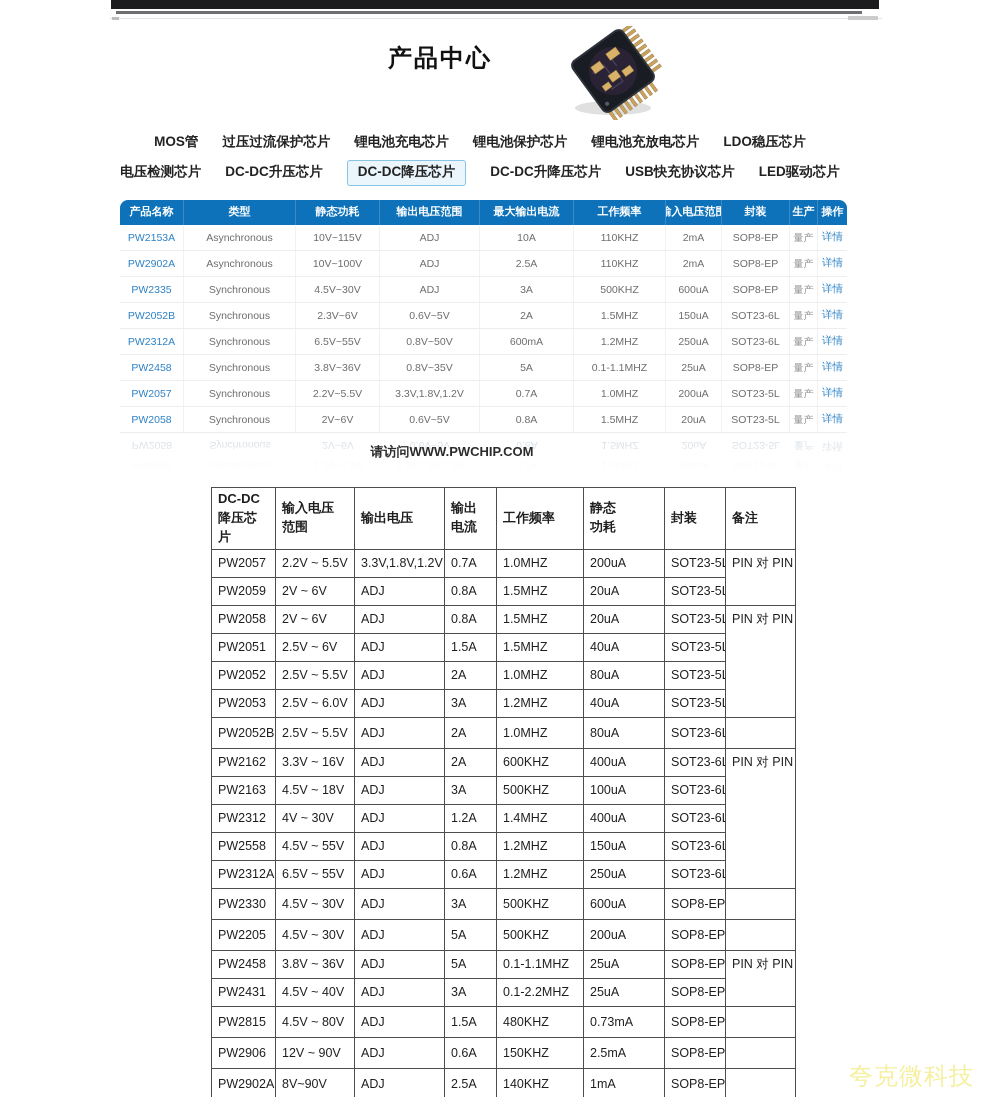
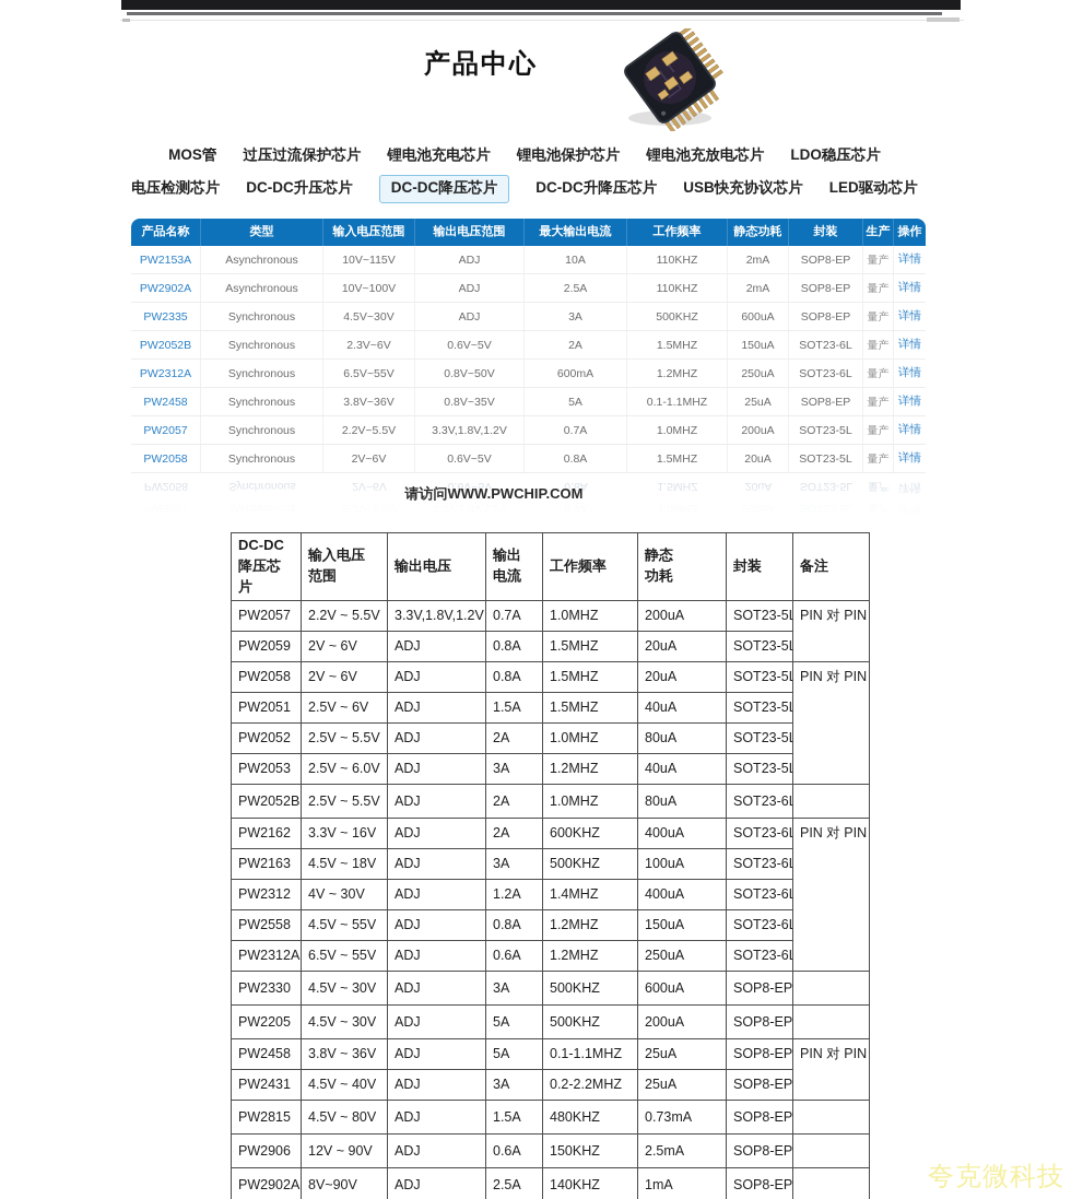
  产品中心
  MOS管
  过压过流保护芯片
  锂电池充电芯片
  锂电池保护芯片
  锂电池充放电芯片
  LDO稳压芯片
  电压检测芯片
  DC-DC升压芯片
  DC-DC降压芯片
  DC-DC升降压芯片
  USB快充协议芯片
  LED驱动芯片
  产品名称
  类型
- 静态功耗
+ 输入电压范围
  输出电压范围
  最大输出电流
  工作频率
- 输入电压范围
+ 静态功耗
  封装
  生产
  操作
  PW2153A
  Asynchronous
  10V~115V
  ADJ
  10A
  110KHZ
  2mA
  SOP8-EP
  量产
  详情
  PW2902A
  Asynchronous
  10V~100V
  ADJ
  2.5A
  110KHZ
  2mA
  SOP8-EP
  量产
  详情
  PW2335
  Synchronous
  4.5V~30V
  ADJ
  3A
  500KHZ
  600uA
  SOP8-EP
  量产
  详情
  PW2052B
  Synchronous
  2.3V~6V
  0.6V~5V
  2A
  1.5MHZ
  150uA
  SOT23-6L
  量产
  详情
  PW2312A
  Synchronous
  6.5V~55V
  0.8V~50V
  600mA
  1.2MHZ
  250uA
  SOT23-6L
  量产
  详情
  PW2458
  Synchronous
  3.8V~36V
  0.8V~35V
  5A
  0.1-1.1MHZ
  25uA
  SOP8-EP
  量产
  详情
  PW2057
  Synchronous
  2.2V~5.5V
  3.3V,1.8V,1.2V
  0.7A
  1.0MHZ
  200uA
  SOT23-5L
  量产
  详情
  PW2058
  Synchronous
  2V~6V
  0.6V~5V
  0.8A
  1.5MHZ
  20uA
  SOT23-5L
  量产
  详情
  请访问WWW.PWCHIP.COM
  DC-DC 降压芯片	输入电压 范围	输出电压	输出 电流	工作频率	静态 功耗	封装	备注
  PW2057	2.2V ~ 5.5V	3.3V,1.8V,1.2V	0.7A	1.0MHZ	200uA	SOT23-5L	PIN 对 PIN
  PW2059	2V ~ 6V	ADJ	0.8A	1.5MHZ	20uA	SOT23-5L
  PW2058	2V ~ 6V	ADJ	0.8A	1.5MHZ	20uA	SOT23-5L	PIN 对 PIN
  PW2051	2.5V ~ 6V	ADJ	1.5A	1.5MHZ	40uA	SOT23-5L
  PW2052	2.5V ~ 5.5V	ADJ	2A	1.0MHZ	80uA	SOT23-5L
  PW2053	2.5V ~ 6.0V	ADJ	3A	1.2MHZ	40uA	SOT23-5L
  PW2052B	2.5V ~ 5.5V	ADJ	2A	1.0MHZ	80uA	SOT23-6L
  PW2162	3.3V ~ 16V	ADJ	2A	600KHZ	400uA	SOT23-6L	PIN 对 PIN
  PW2163	4.5V ~ 18V	ADJ	3A	500KHZ	100uA	SOT23-6L
  PW2312	4V ~ 30V	ADJ	1.2A	1.4MHZ	400uA	SOT23-6L
  PW2558	4.5V ~ 55V	ADJ	0.8A	1.2MHZ	150uA	SOT23-6L
  PW2312A	6.5V ~ 55V	ADJ	0.6A	1.2MHZ	250uA	SOT23-6L
  PW2330	4.5V ~ 30V	ADJ	3A	500KHZ	600uA	SOP8-EP
  PW2205	4.5V ~ 30V	ADJ	5A	500KHZ	200uA	SOP8-EP
  PW2458	3.8V ~ 36V	ADJ	5A	0.1-1.1MHZ	25uA	SOP8-EP	PIN 对 PIN
- PW2431	4.5V ~ 40V	ADJ	3A	0.1-2.2MHZ	25uA	SOP8-EP
+ PW2431	4.5V ~ 40V	ADJ	3A	0.2-2.2MHZ	25uA	SOP8-EP
  PW2815	4.5V ~ 80V	ADJ	1.5A	480KHZ	0.73mA	SOP8-EP
  PW2906	12V ~ 90V	ADJ	0.6A	150KHZ	2.5mA	SOP8-EP
  PW2902A	8V~90V	ADJ	2.5A	140KHZ	1mA	SOP8-EP
  夸克微科技
